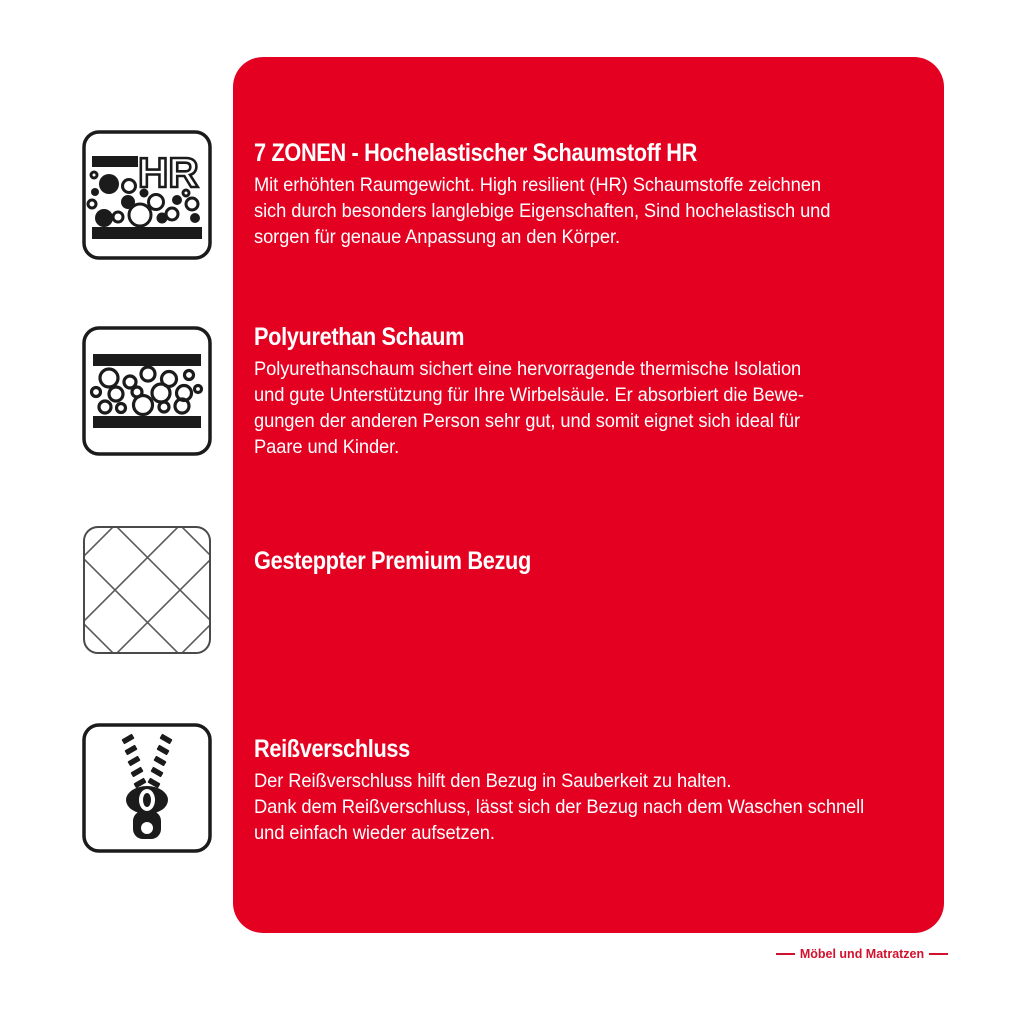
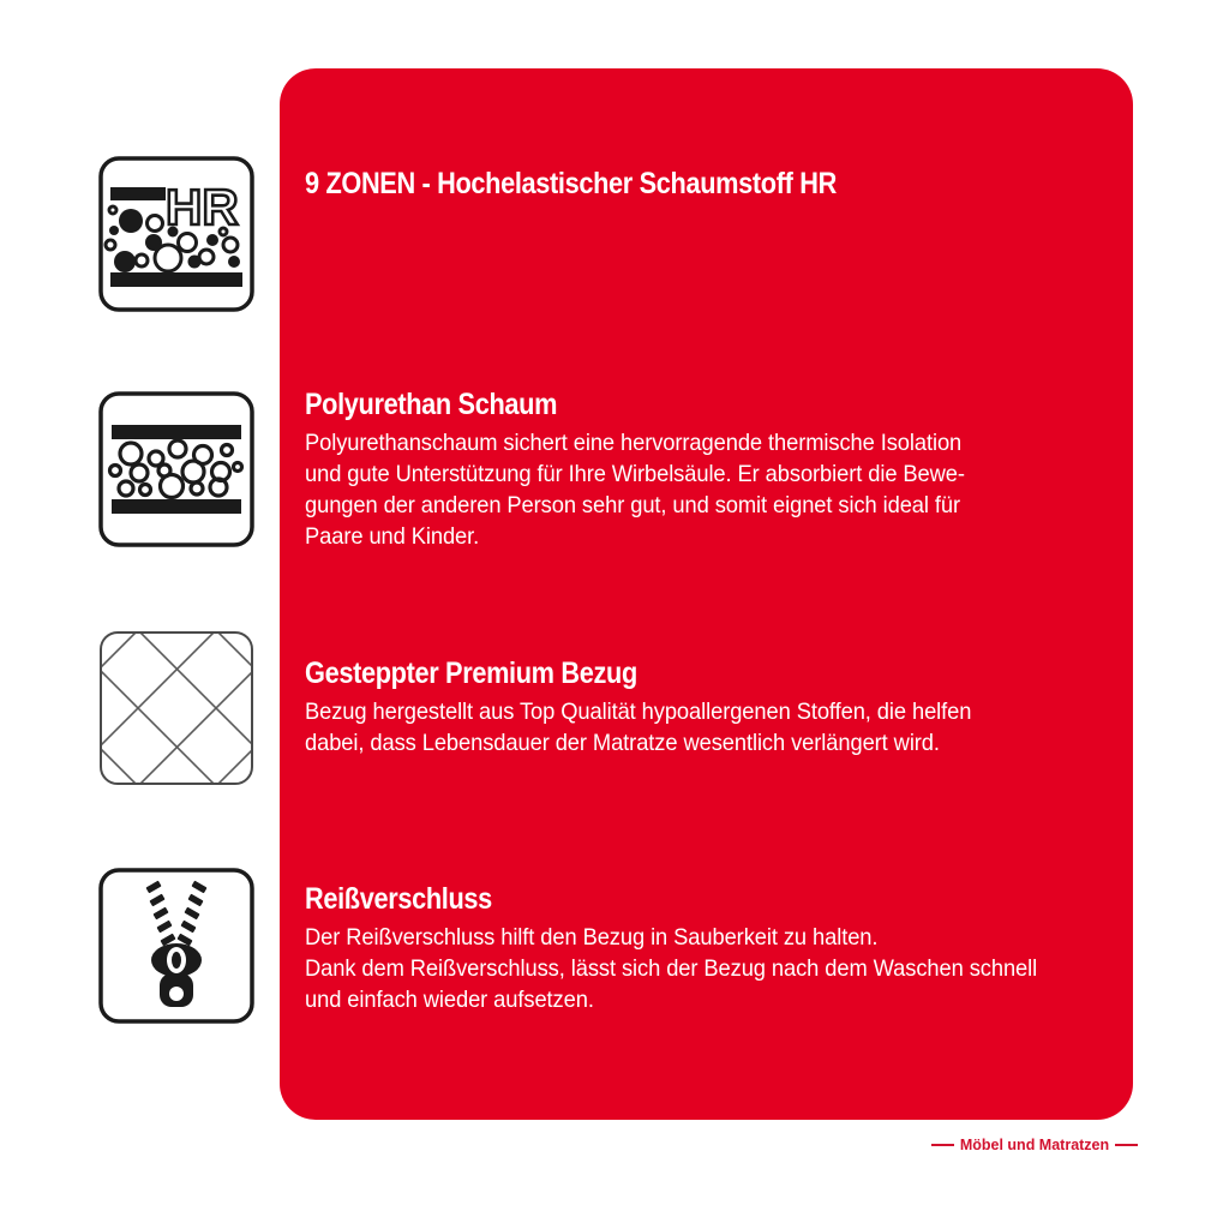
- 7 ZONEN - Hochelastischer Schaumstoff HR
+ 9 ZONEN - Hochelastischer Schaumstoff HR
- Mit erhöhten Raumgewicht. High resilient (HR) Schaumstoffe zeichnen
- sich durch besonders langlebige Eigenschaften, Sind hochelastisch und
- sorgen für genaue Anpassung an den Körper.
  Polyurethan Schaum
  Polyurethanschaum sichert eine hervorragende thermische Isolation
  und gute Unterstützung für Ihre Wirbelsäule. Er absorbiert die Bewe-
  gungen der anderen Person sehr gut, und somit eignet sich ideal für
  Paare und Kinder.
  Gesteppter Premium Bezug
+ Bezug hergestellt aus Top Qualität hypoallergenen Stoffen, die helfen
+ dabei, dass Lebensdauer der Matratze wesentlich verlängert wird.
  Reißverschluss
  Der Reißverschluss hilft den Bezug in Sauberkeit zu halten.
  Dank dem Reißverschluss, lässt sich der Bezug nach dem Waschen schnell
  und einfach wieder aufsetzen.
  Möbel und Matratzen
